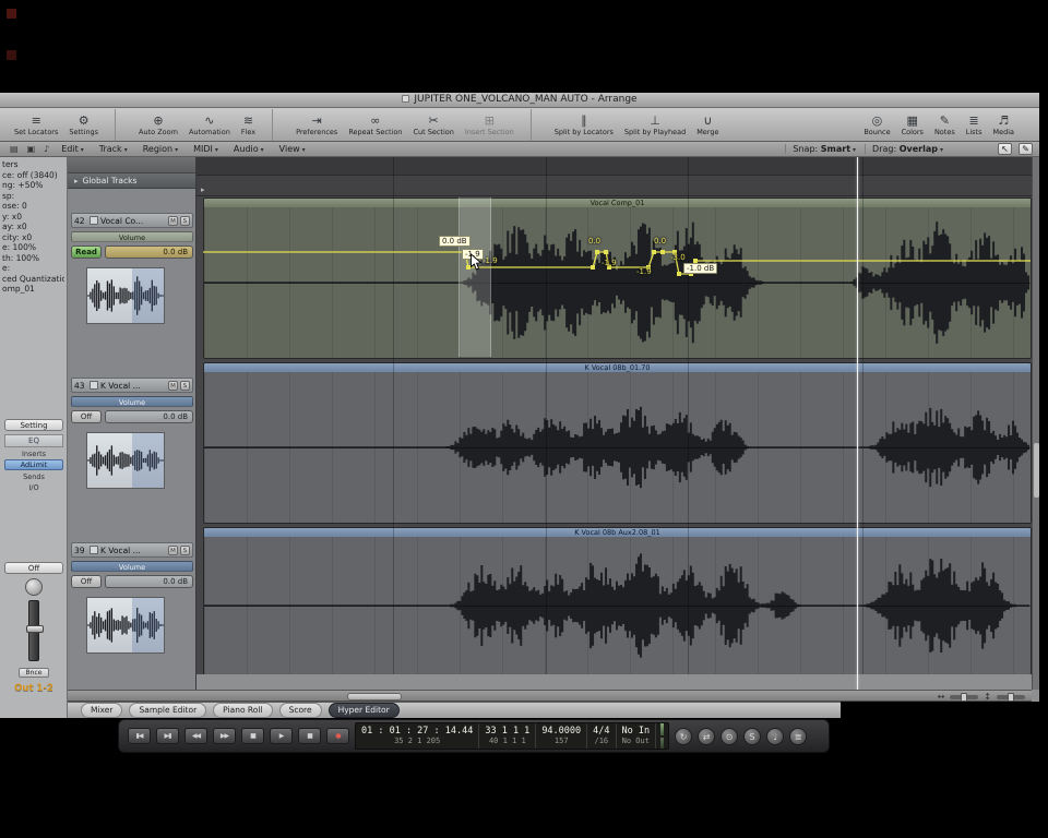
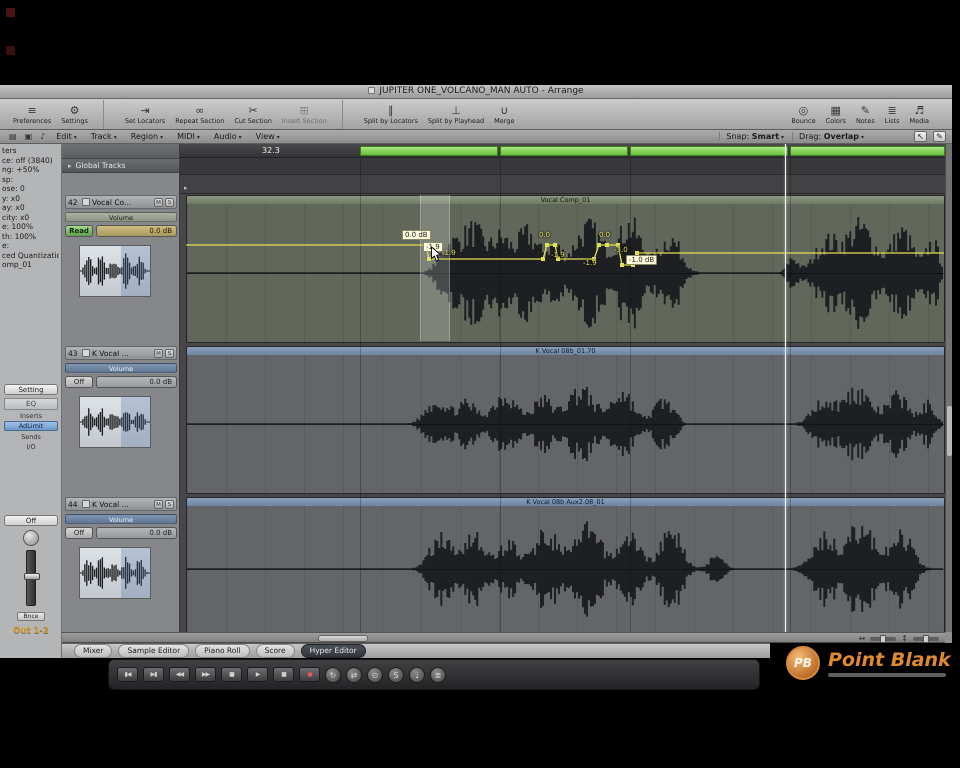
  JUPITER ONE_VOLCANO_MAN AUTO - Arrange
  ≡
- Set Locators
+ Preferences
  ⚙
  Settings
- ⊕
- Auto Zoom
- ∿
- Automation
- ≋
- Flex
  ⇥
- Preferences
+ Set Locators
  ∞
  Repeat Section
  ✂
  Cut Section
  ⊞
  Insert Section
  ∥
  Split by Locators
  ⊥
  Split by Playhead
  ∪
  Merge
  ◎
  Bounce
  ▦
  Colors
  ✎
  Notes
  ≣
  Lists
  ♬
  Media
  ▤
  ▣
  ♪
  Edit
  Track
  Region
  MIDI
  Audio
  View
  Snap: Smart
  Drag: Overlap
  ↖
  ✎
  ters
  ce: off (3840)
  ng: +50%
  sp:
  ose: 0
  y: x0
  ay: x0
  city: x0
  e: 100%
  th: 100%
  e:
  ced Quantizatio
  omp_01
  Setting
  EQ
  Inserts
  AdLimit
  Sends
  I/O
  Off
  Out 1-2
  ▸ Global Tracks
  42
  Vocal Co...
  Volume
  Read
  0.0 dB
  43
  K Vocal ...
  Volume
  Off
  0.0 dB
- 39
+ 44
  K Vocal ...
  Volume
  Off
  0.0 dB
+ 32.3
  ▸
  Vocal Comp_01
  K Vocal 08b_01.70
  K Vocal 08b Aux2.08_01
  0.0 dB
  -1.9
  -1.9
  0.0
  -1.9
  -1.9
  0.0
  -3.0
  -1.0 dB
  ↔
  ↕
  Mixer
  Sample Editor
  Piano Roll
  Score
  Hyper Editor
- 01 : 01 : 27 : 14.44
- 35 2 1 205
- 33 1 1 1
- 40 1 1 1
- 94.0000
- 157
- 4/4
- /16
- No In
- No Out
  ↻
  ⇄
  ⊙
  S
  ♩
  ≣
+ PB
+ Point Blank
